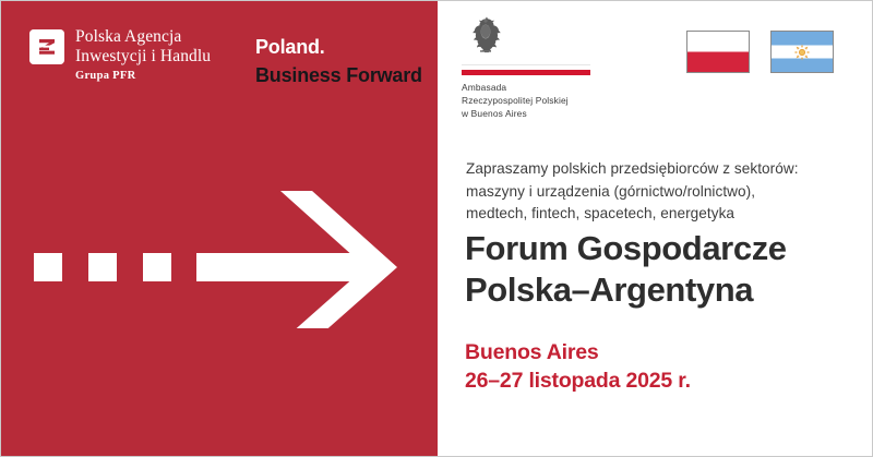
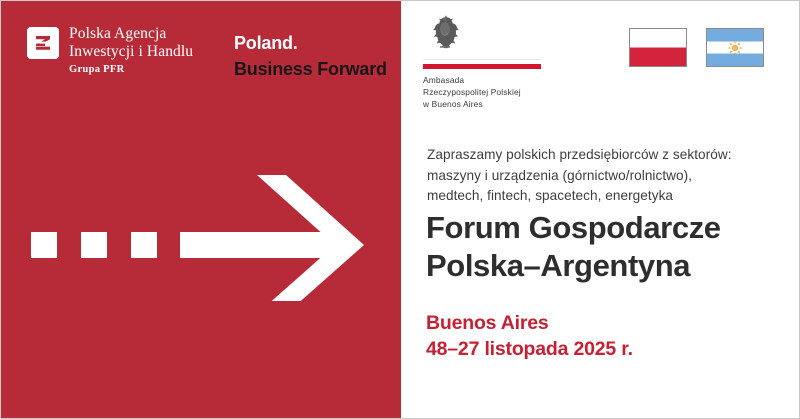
  Polska Agencja
  Inwestycji i Handlu
  Grupa PFR
  Poland.
  Business Forward
  Ambasada
  Rzeczypospolitej Polskiej
  w Buenos Aires
  Zapraszamy polskich przedsiębiorców z sektorów:
  maszyny i urządzenia (górnictwo/rolnictwo),
  medtech, fintech, spacetech, energetyka
  Forum Gospodarcze
  Polska–Argentyna
  Buenos Aires
- 26–27 listopada 2025 r.
+ 48–27 listopada 2025 r.
